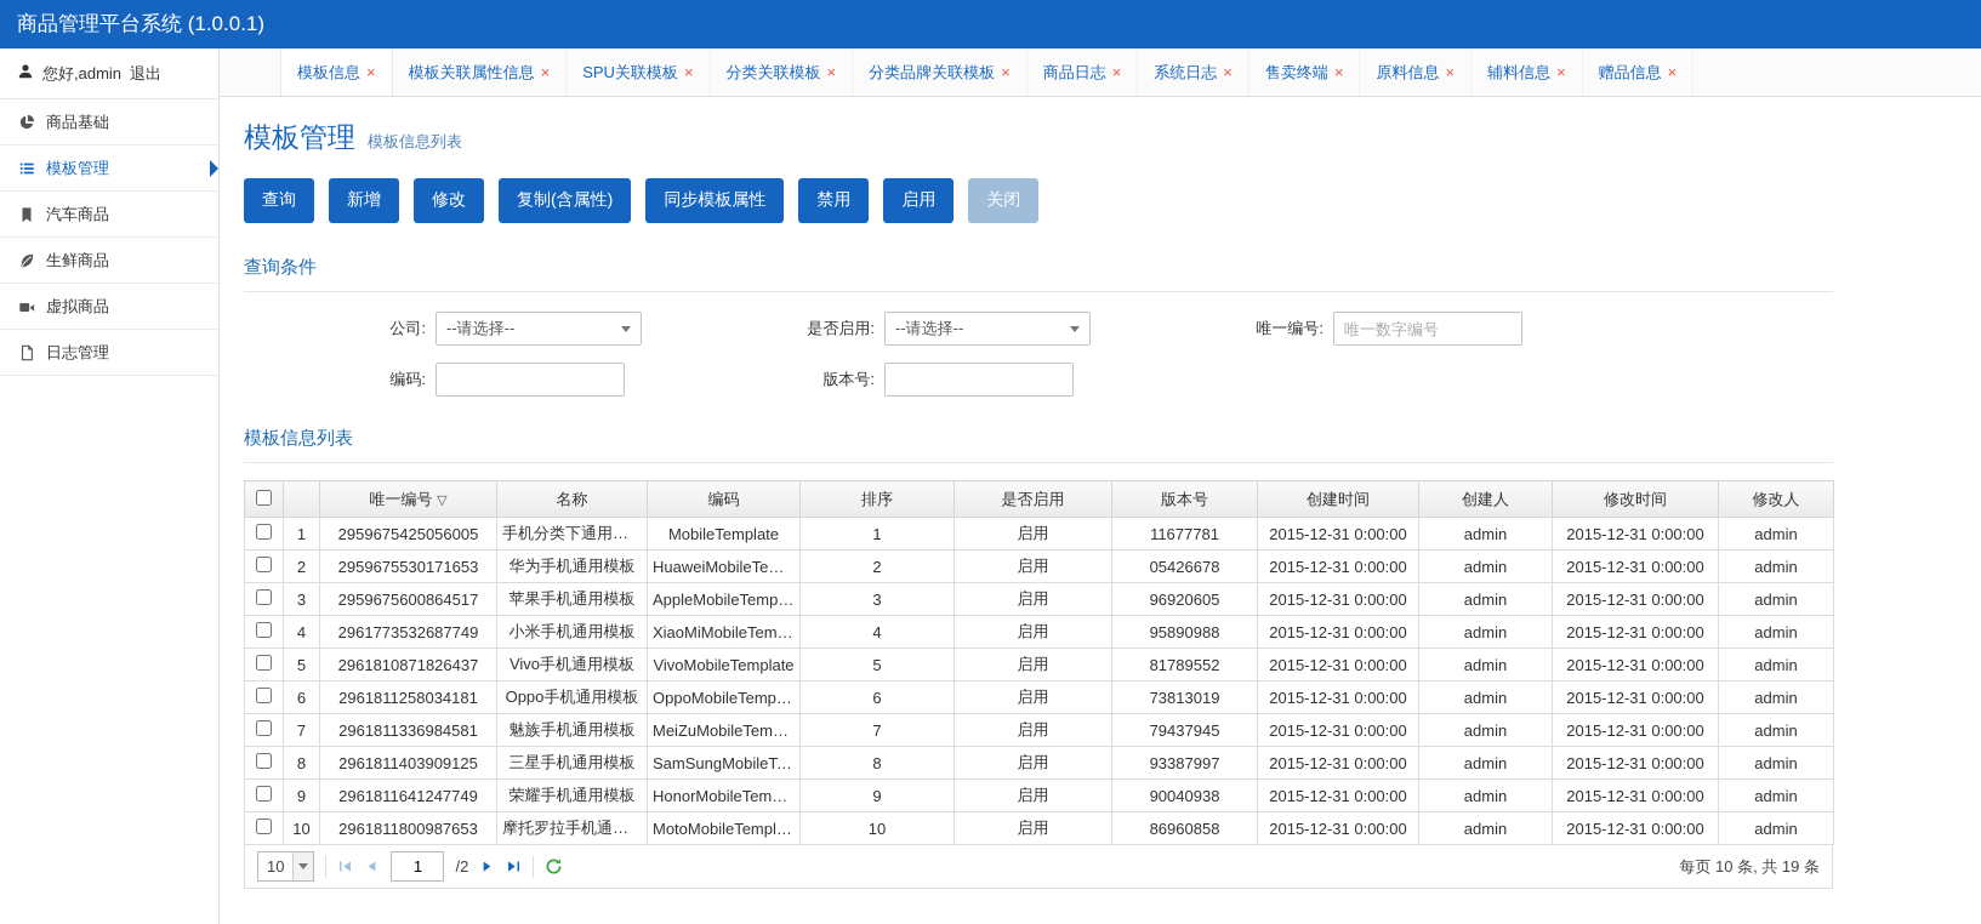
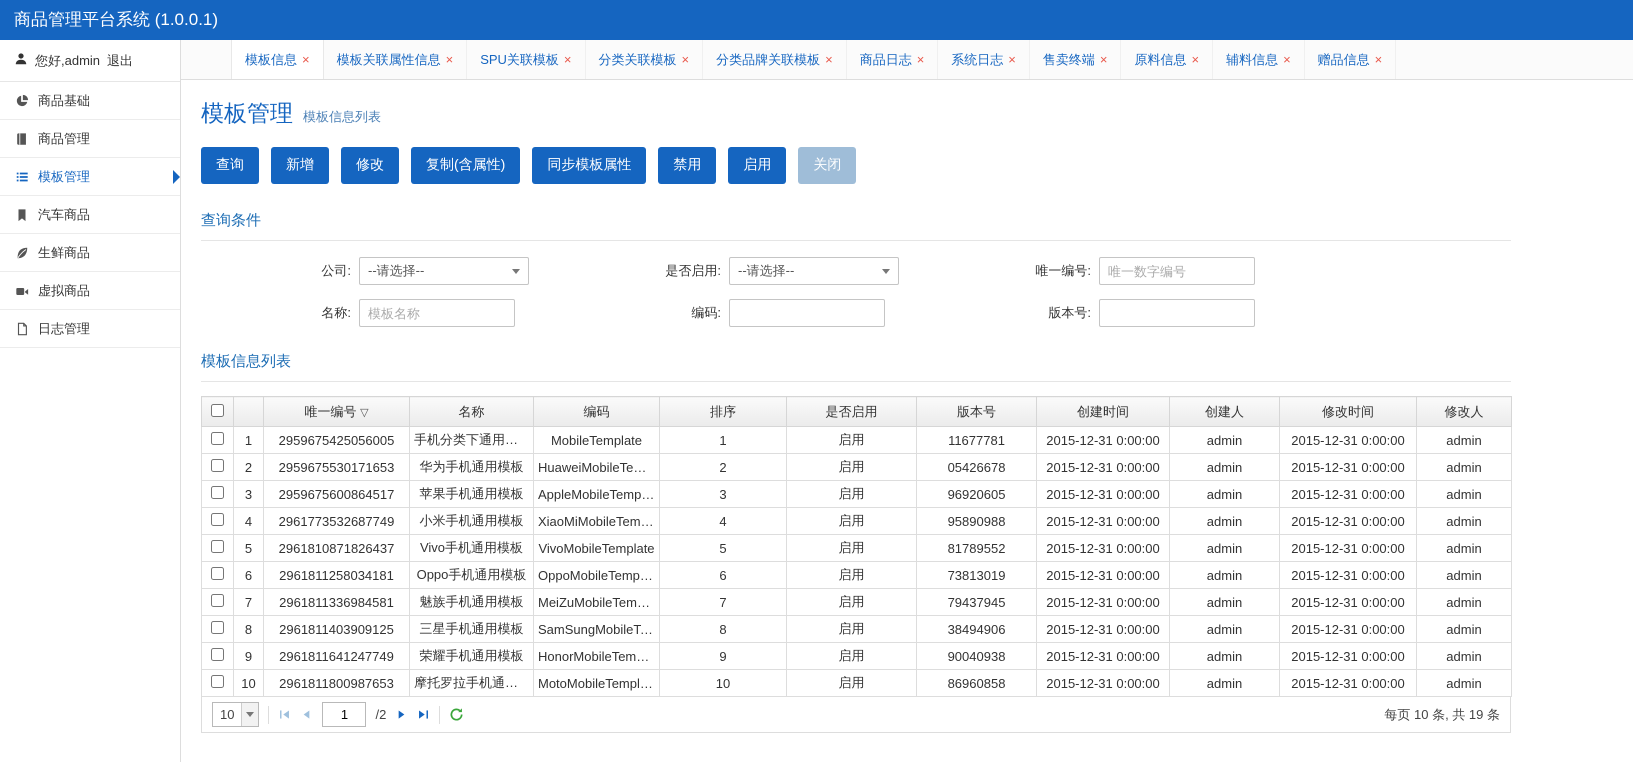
  商品管理平台系统 (1.0.0.1)
  您好,admin
  退出
  商品基础
+ 商品管理
  模板管理
  汽车商品
  生鲜商品
  虚拟商品
  日志管理
  模板信息
  ×
  模板关联属性信息
  ×
  SPU关联模板
  ×
  分类关联模板
  ×
  分类品牌关联模板
  ×
  商品日志
  ×
  系统日志
  ×
  售卖终端
  ×
  原料信息
  ×
  辅料信息
  ×
  赠品信息
  ×
  模板管理
  模板信息列表
  查询
  新增
  修改
  复制(含属性)
  同步模板属性
  禁用
  启用
  关闭
  查询条件
  公司:
  --请选择--
  是否启用:
  --请选择--
  唯一编号:
  唯一数字编号
+ 名称:
+ 模板名称
  编码:
  版本号:
  模板信息列表
  		唯一编号 ▽		名称	编码	排序	是否启用	版本号	创建时间	创建人	修改时间	修改人
  	1	2959675425056005	手机分类下通用模板	MobileTemplate	1	启用	11677781	2015-12-31 0:00:00	admin	2015-12-31 0:00:00	admin
  	2	2959675530171653	华为手机通用模板	HuaweiMobileTempla	2	启用	05426678	2015-12-31 0:00:00	admin	2015-12-31 0:00:00	admin
  	3	2959675600864517	苹果手机通用模板	AppleMobileTemplate	3	启用	96920605	2015-12-31 0:00:00	admin	2015-12-31 0:00:00	admin
  	4	2961773532687749	小米手机通用模板	XiaoMiMobileTempla	4	启用	95890988	2015-12-31 0:00:00	admin	2015-12-31 0:00:00	admin
  	5	2961810871826437	Vivo手机通用模板	VivoMobileTemplate	5	启用	81789552	2015-12-31 0:00:00	admin	2015-12-31 0:00:00	admin
  	6	2961811258034181	Oppo手机通用模板	OppoMobileTemplate	6	启用	73813019	2015-12-31 0:00:00	admin	2015-12-31 0:00:00	admin
  	7	2961811336984581	魅族手机通用模板	MeiZuMobileTemplat	7	启用	79437945	2015-12-31 0:00:00	admin	2015-12-31 0:00:00	admin
- 	8	2961811403909125	三星手机通用模板	SamSungMobileTem	8	启用	93387997	2015-12-31 0:00:00	admin	2015-12-31 0:00:00	admin
+ 	8	2961811403909125	三星手机通用模板	SamSungMobileTem	8	启用	38494906	2015-12-31 0:00:00	admin	2015-12-31 0:00:00	admin
  	9	2961811641247749	荣耀手机通用模板	HonorMobileTemplat	9	启用	90040938	2015-12-31 0:00:00	admin	2015-12-31 0:00:00	admin
  	10	2961811800987653	摩托罗拉手机通用模	MotoMobileTemplate	10	启用	86960858	2015-12-31 0:00:00	admin	2015-12-31 0:00:00	admin
  10
  1
  /2
  每页 10 条, 共 19 条
